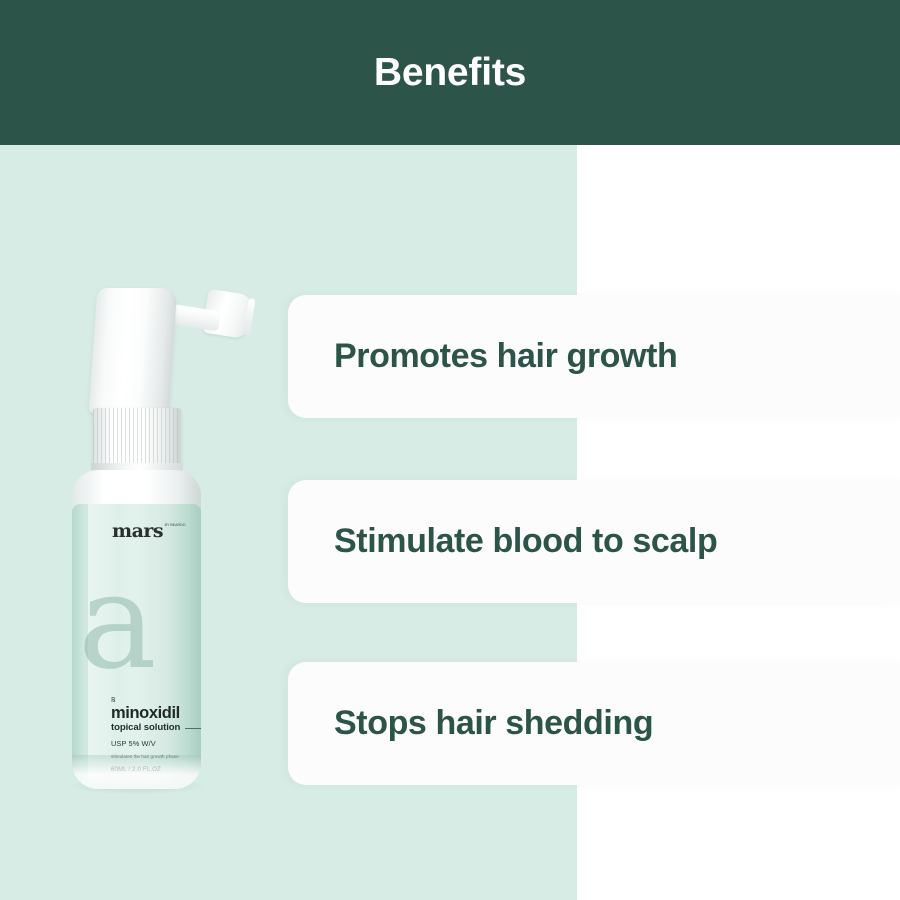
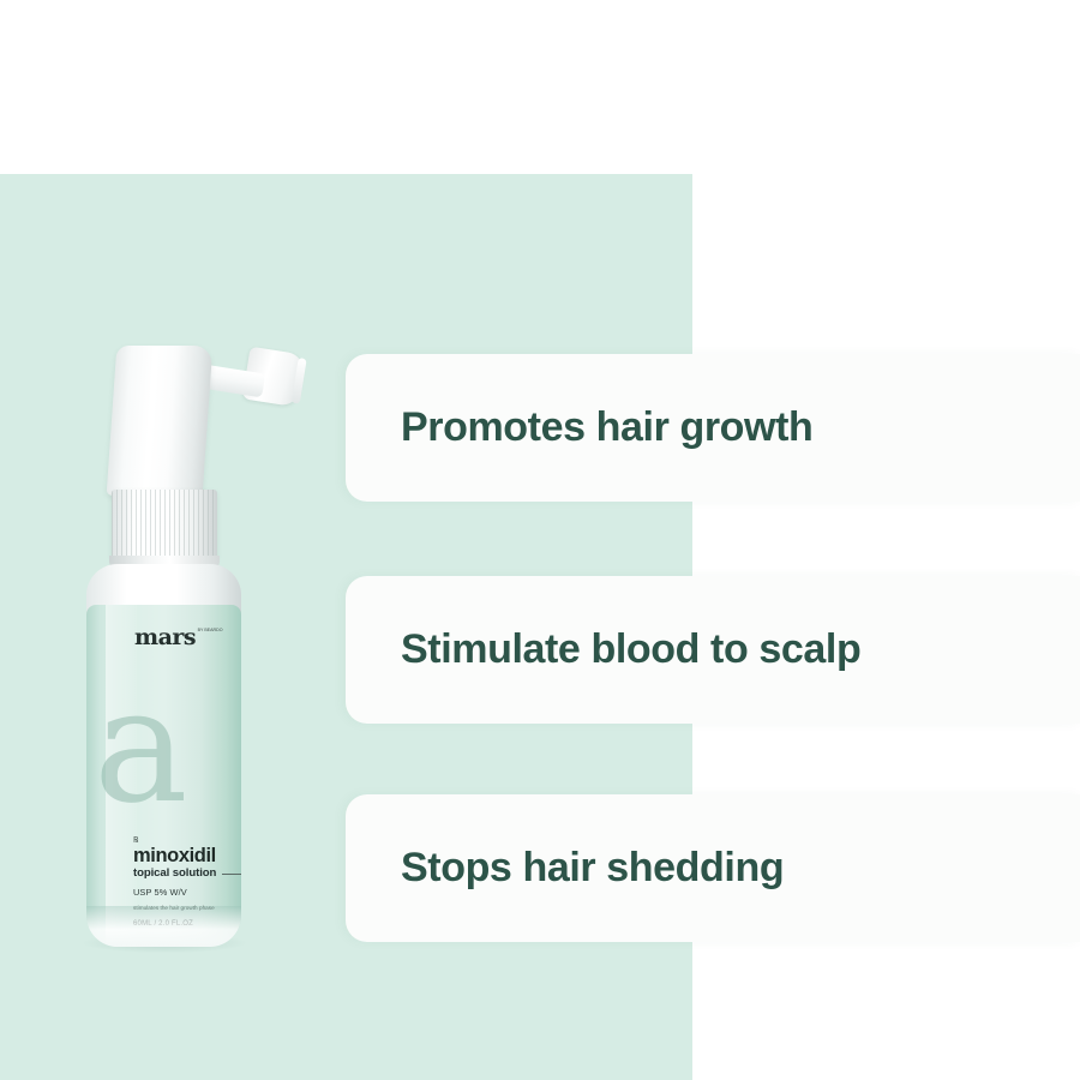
- Benefits
  a
  mars
  ℞
  minoxidil
  topical solution
  USP 5% W/V
  Promotes hair growth
  Stimulate blood to scalp
  Stops hair shedding
